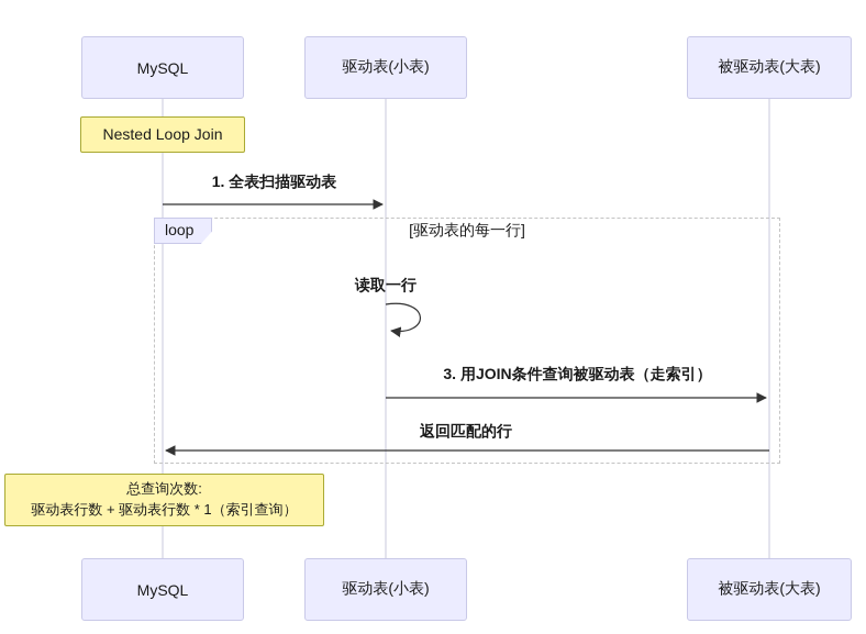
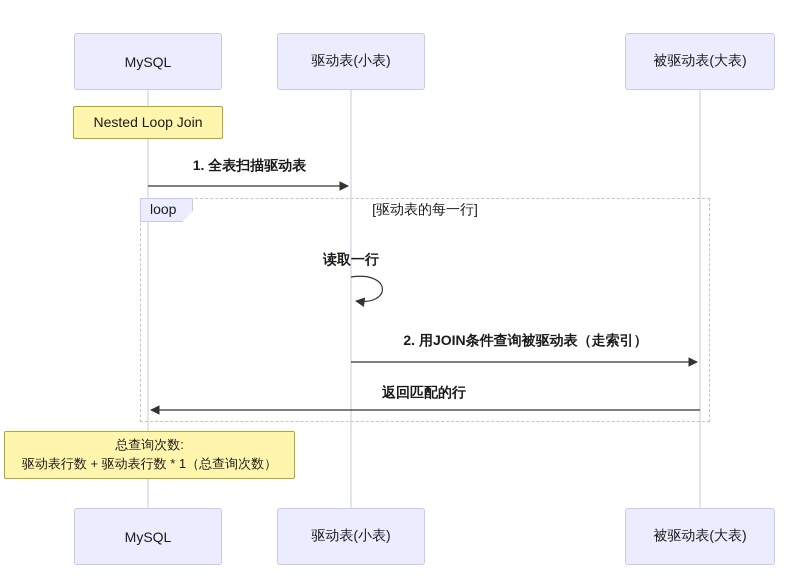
  loop
  [驱动表的每一行]
  MySQL
  驱动表(小表)
  被驱动表(大表)
  Nested Loop Join
  总查询次数:
- 驱动表行数 + 驱动表行数 * 1（索引查询）
+ 驱动表行数 + 驱动表行数 * 1（总查询次数）
  1. 全表扫描驱动表
  读取一行
- 3. 用JOIN条件查询被驱动表（走索引）
+ 2. 用JOIN条件查询被驱动表（走索引）
  返回匹配的行
  MySQL
  驱动表(小表)
  被驱动表(大表)
